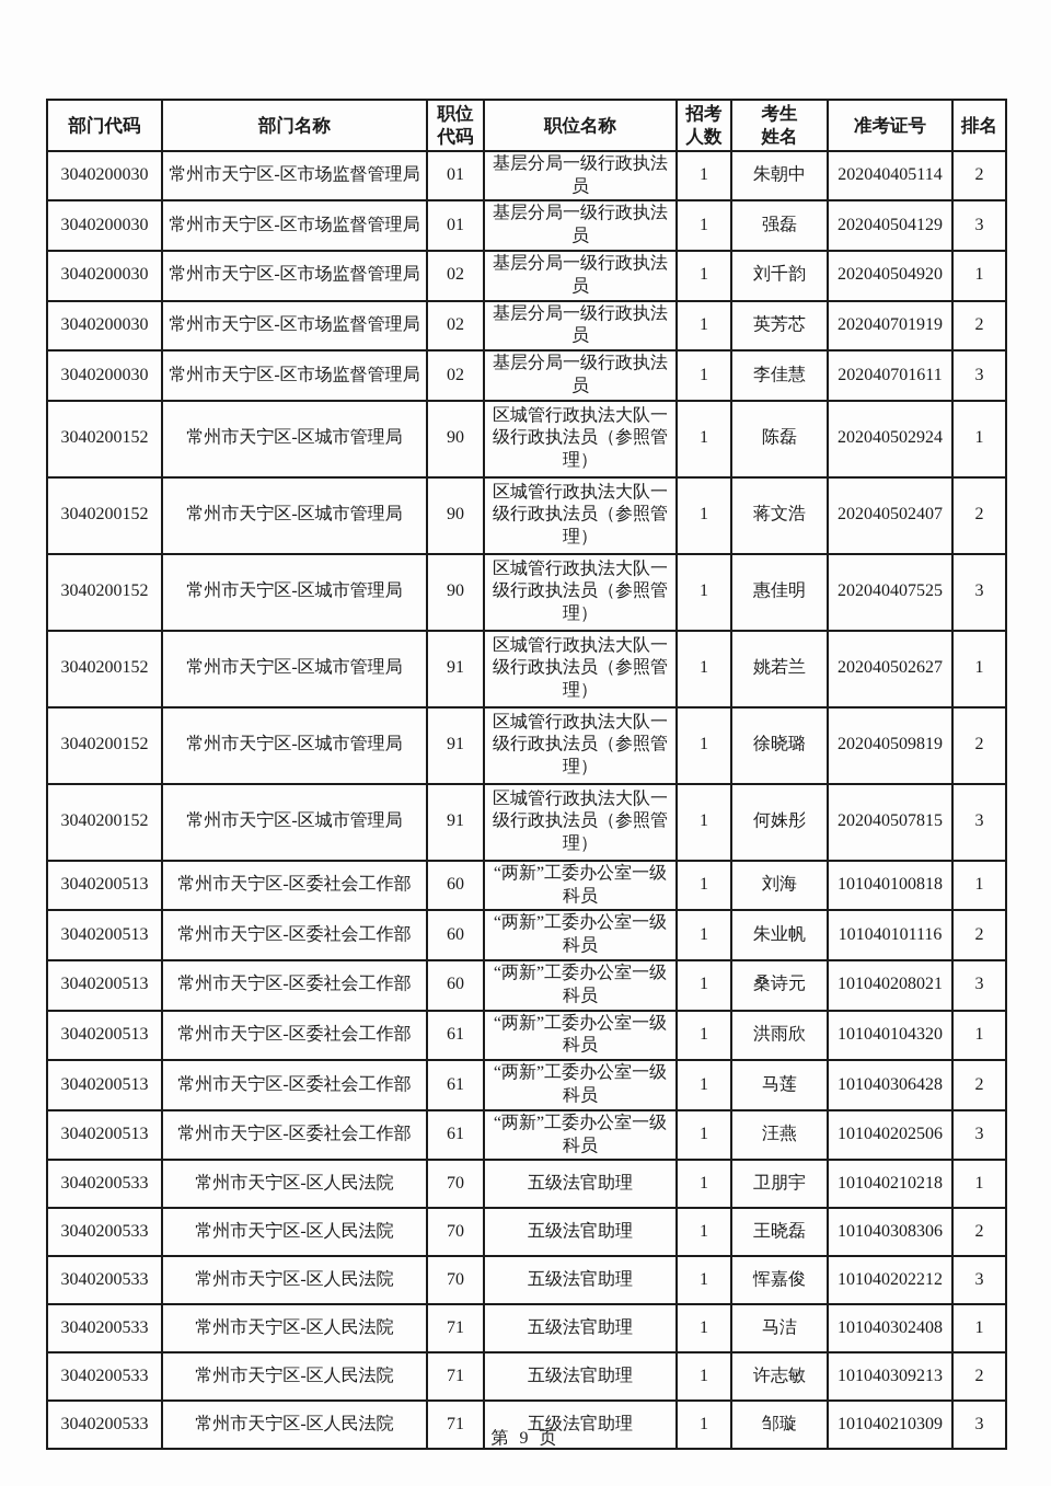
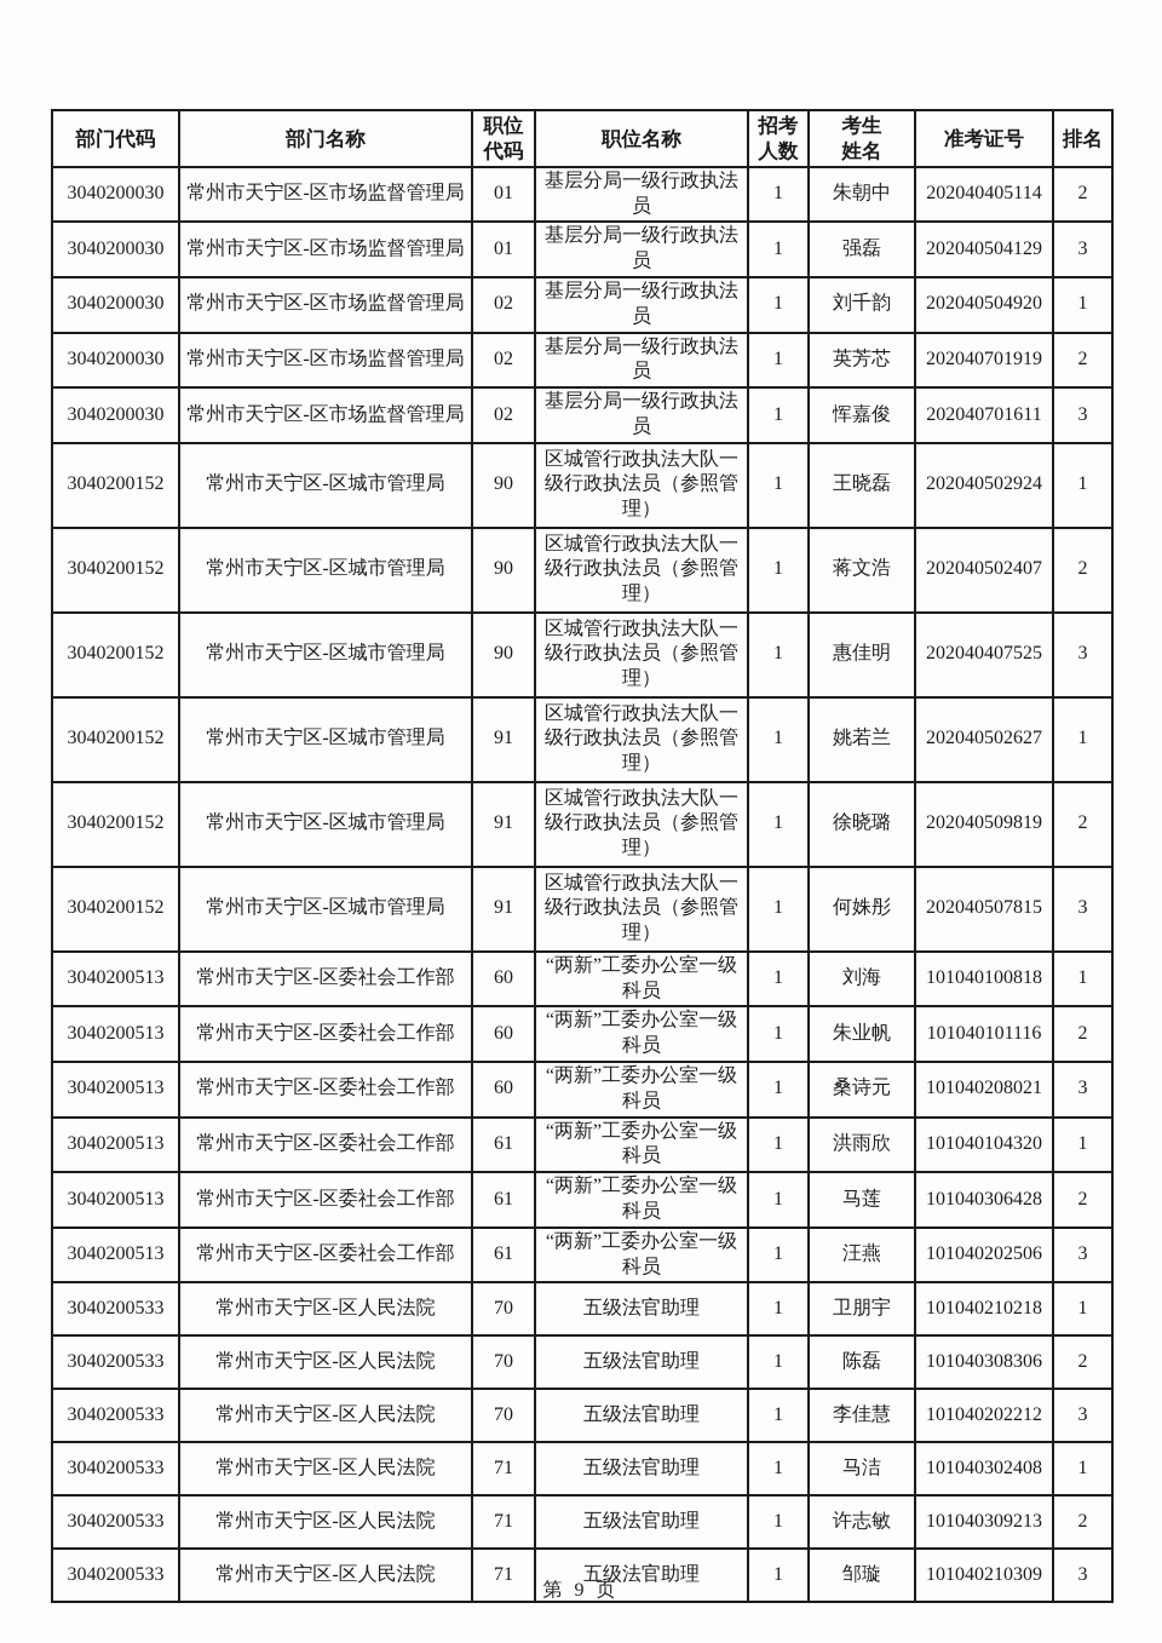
  部门代码	部门名称	职位 代码	职位名称	招考 人数	考生 姓名	准考证号	排名
  3040200030	常州市天宁区-区市场监督管理局	01	基层分局一级行政执法员	1	朱朝中	202040405114	2
  3040200030	常州市天宁区-区市场监督管理局	01	基层分局一级行政执法员	1	强磊	202040504129	3
  3040200030	常州市天宁区-区市场监督管理局	02	基层分局一级行政执法员	1	刘千韵	202040504920	1
  3040200030	常州市天宁区-区市场监督管理局	02	基层分局一级行政执法员	1	英芳芯	202040701919	2
- 3040200030	常州市天宁区-区市场监督管理局	02	基层分局一级行政执法员	1	李佳慧	202040701611	3
+ 3040200030	常州市天宁区-区市场监督管理局	02	基层分局一级行政执法员	1	恽嘉俊	202040701611	3
- 3040200152	常州市天宁区-区城市管理局	90	区城管行政执法大队一级行政执法员（参照管理）	1	陈磊	202040502924	1
+ 3040200152	常州市天宁区-区城市管理局	90	区城管行政执法大队一级行政执法员（参照管理）	1	王晓磊	202040502924	1
  3040200152	常州市天宁区-区城市管理局	90	区城管行政执法大队一级行政执法员（参照管理）	1	蒋文浩	202040502407	2
  3040200152	常州市天宁区-区城市管理局	90	区城管行政执法大队一级行政执法员（参照管理）	1	惠佳明	202040407525	3
  3040200152	常州市天宁区-区城市管理局	91	区城管行政执法大队一级行政执法员（参照管理）	1	姚若兰	202040502627	1
  3040200152	常州市天宁区-区城市管理局	91	区城管行政执法大队一级行政执法员（参照管理）	1	徐晓璐	202040509819	2
  3040200152	常州市天宁区-区城市管理局	91	区城管行政执法大队一级行政执法员（参照管理）	1	何姝彤	202040507815	3
  3040200513	常州市天宁区-区委社会工作部	60	“两新”工委办公室一级科员	1	刘海	101040100818	1
  3040200513	常州市天宁区-区委社会工作部	60	“两新”工委办公室一级科员	1	朱业帆	101040101116	2
  3040200513	常州市天宁区-区委社会工作部	60	“两新”工委办公室一级科员	1	桑诗元	101040208021	3
  3040200513	常州市天宁区-区委社会工作部	61	“两新”工委办公室一级科员	1	洪雨欣	101040104320	1
  3040200513	常州市天宁区-区委社会工作部	61	“两新”工委办公室一级科员	1	马莲	101040306428	2
  3040200513	常州市天宁区-区委社会工作部	61	“两新”工委办公室一级科员	1	汪燕	101040202506	3
  3040200533	常州市天宁区-区人民法院	70	五级法官助理	1	卫朋宇	101040210218	1
- 3040200533	常州市天宁区-区人民法院	70	五级法官助理	1	王晓磊	101040308306	2
+ 3040200533	常州市天宁区-区人民法院	70	五级法官助理	1	陈磊	101040308306	2
- 3040200533	常州市天宁区-区人民法院	70	五级法官助理	1	恽嘉俊	101040202212	3
+ 3040200533	常州市天宁区-区人民法院	70	五级法官助理	1	李佳慧	101040202212	3
  3040200533	常州市天宁区-区人民法院	71	五级法官助理	1	马洁	101040302408	1
  3040200533	常州市天宁区-区人民法院	71	五级法官助理	1	许志敏	101040309213	2
  3040200533	常州市天宁区-区人民法院	71	五级法官助理	1	邹璇	101040210309	3
  第 9 页
